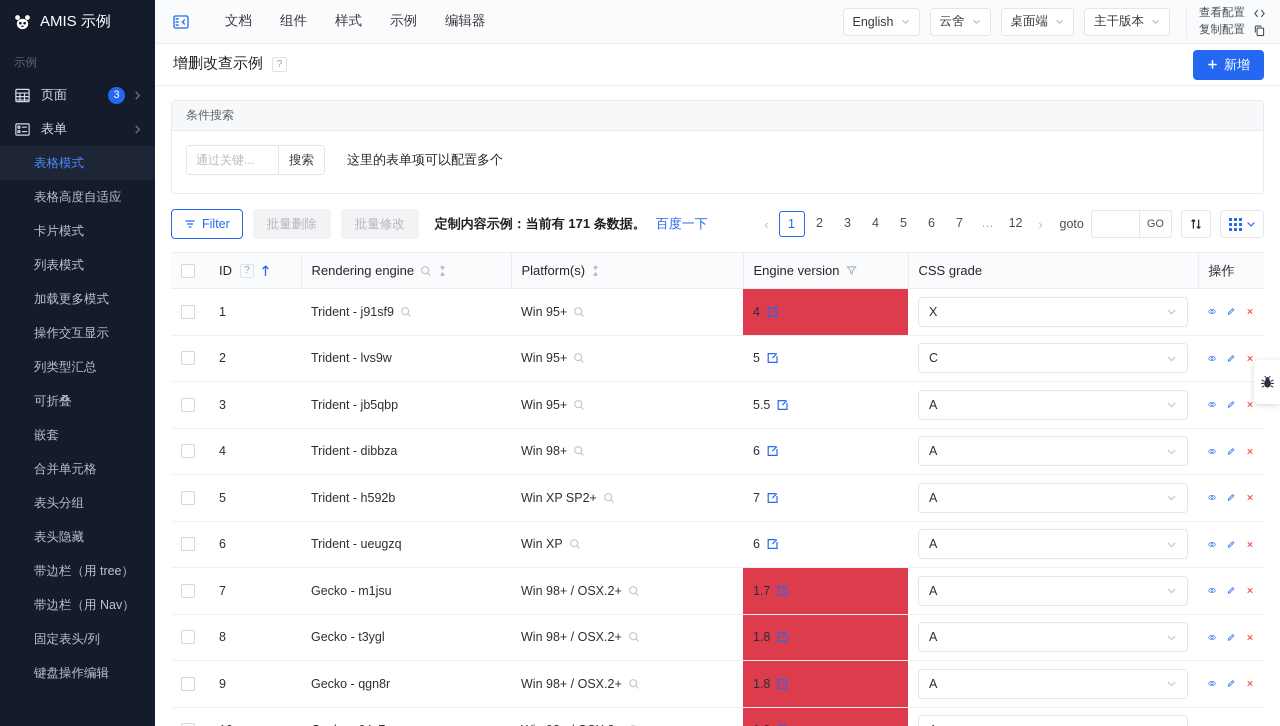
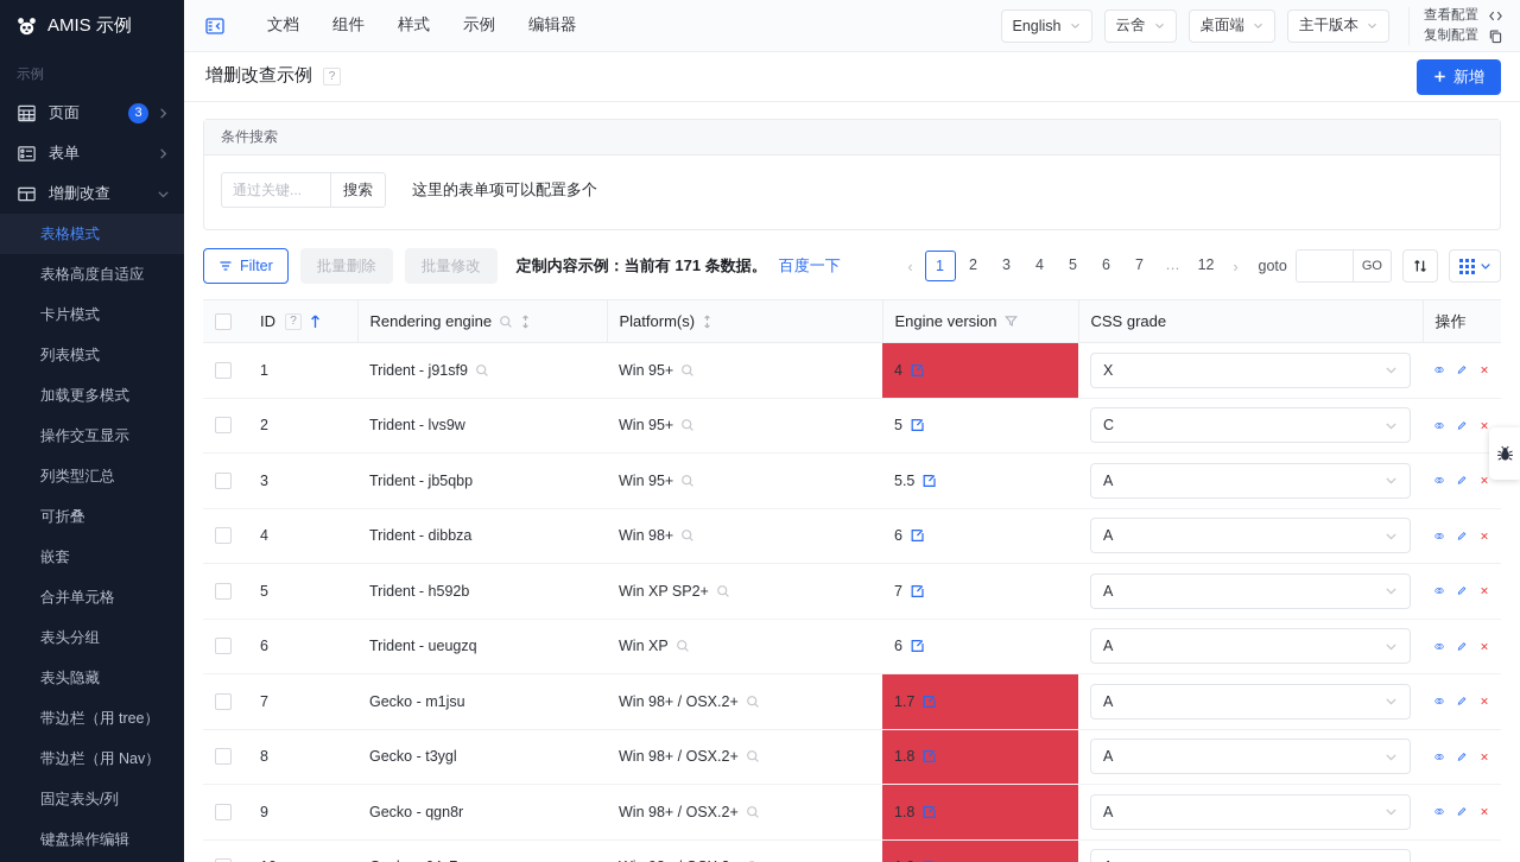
  AMIS 示例
  示例
  页面
  3
  表单
+ 增删改查
  表格模式
  表格高度自适应
  卡片模式
  列表模式
  加载更多模式
  操作交互显示
  列类型汇总
  可折叠
  嵌套
  合并单元格
  表头分组
  表头隐藏
  带边栏（用 tree）
  带边栏（用 Nav）
  固定表头/列
  键盘操作编辑
  文档
  组件
  样式
  示例
  编辑器
  English
  云舍
  桌面端
  主干版本
  查看配置
  复制配置
  增删改查示例
  ?
  新增
  条件搜索
  通过关键...
  搜索
  这里的表单项可以配置多个
  Filter
  批量删除
  批量修改
  定制内容示例：当前有 171 条数据。
  百度一下
  ‹
  1
  2
  3
  4
  5
  6
  7
  …
  12
  ›
  goto
  GO
  	ID ?	Rendering engine	Platform(s)	Engine version	CSS grade	操作
  	1	Trident - j91sf9	Win 95+	4	X
  	2	Trident - lvs9w	Win 95+	5	C
  	3	Trident - jb5qbp	Win 95+	5.5	A
  	4	Trident - dibbza	Win 98+	6	A
  	5	Trident - h592b	Win XP SP2+	7	A
  	6	Trident - ueugzq	Win XP	6	A
  	7	Gecko - m1jsu	Win 98+ / OSX.2+	1.7	A
  	8	Gecko - t3ygl	Win 98+ / OSX.2+	1.8	A
  	9	Gecko - qgn8r	Win 98+ / OSX.2+	1.8	A
